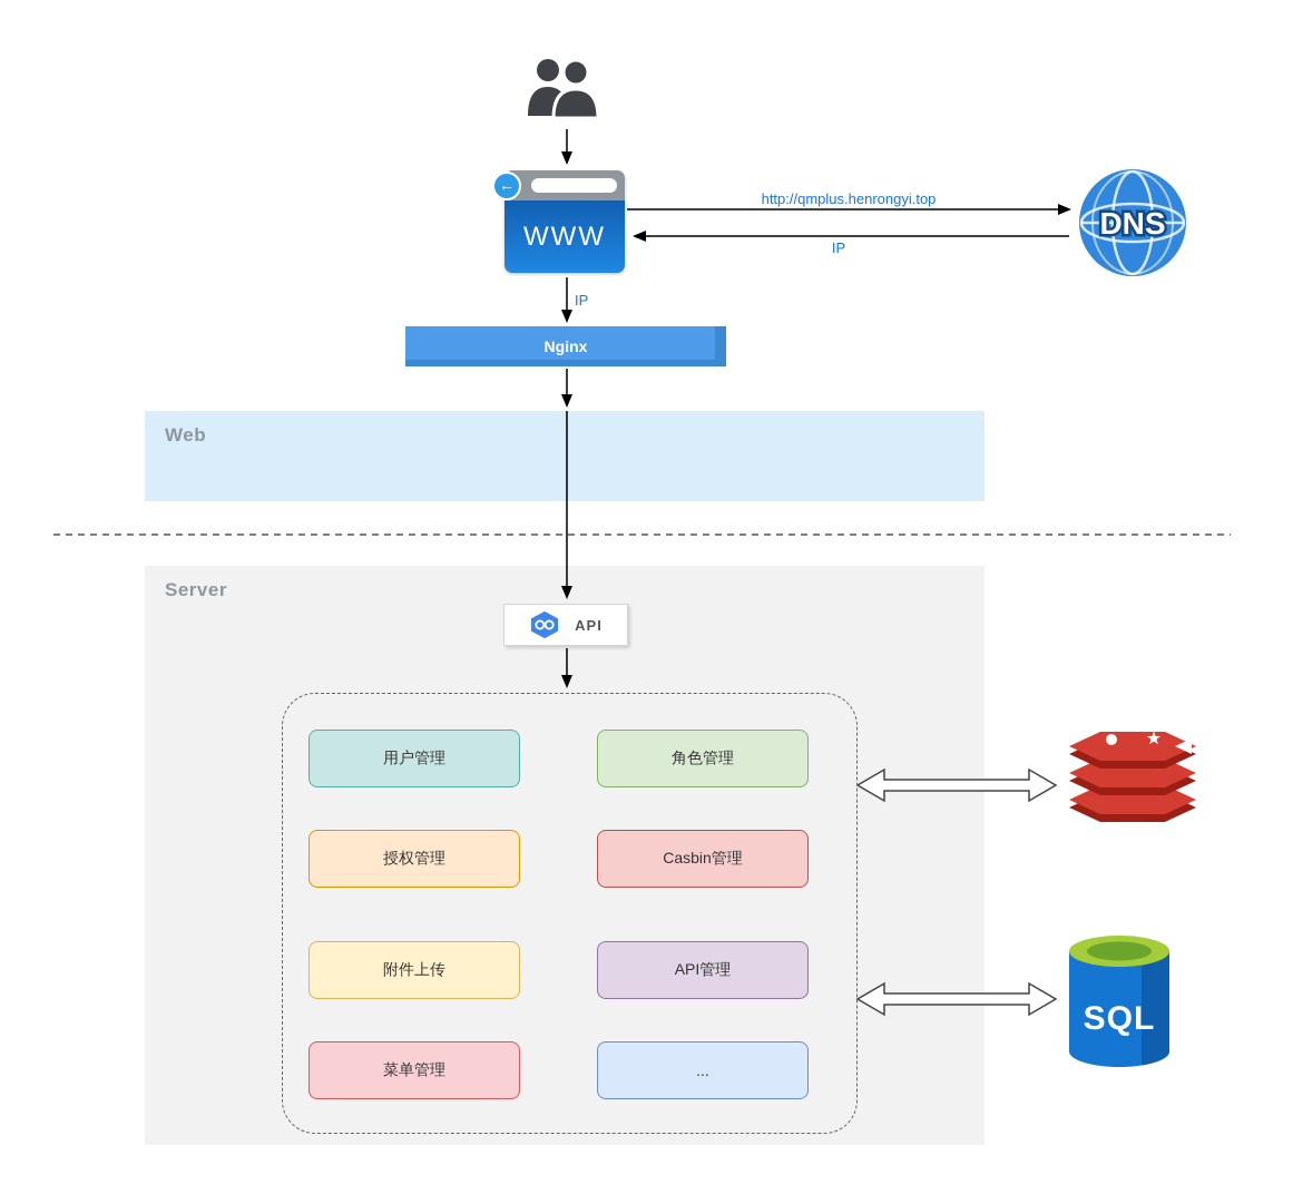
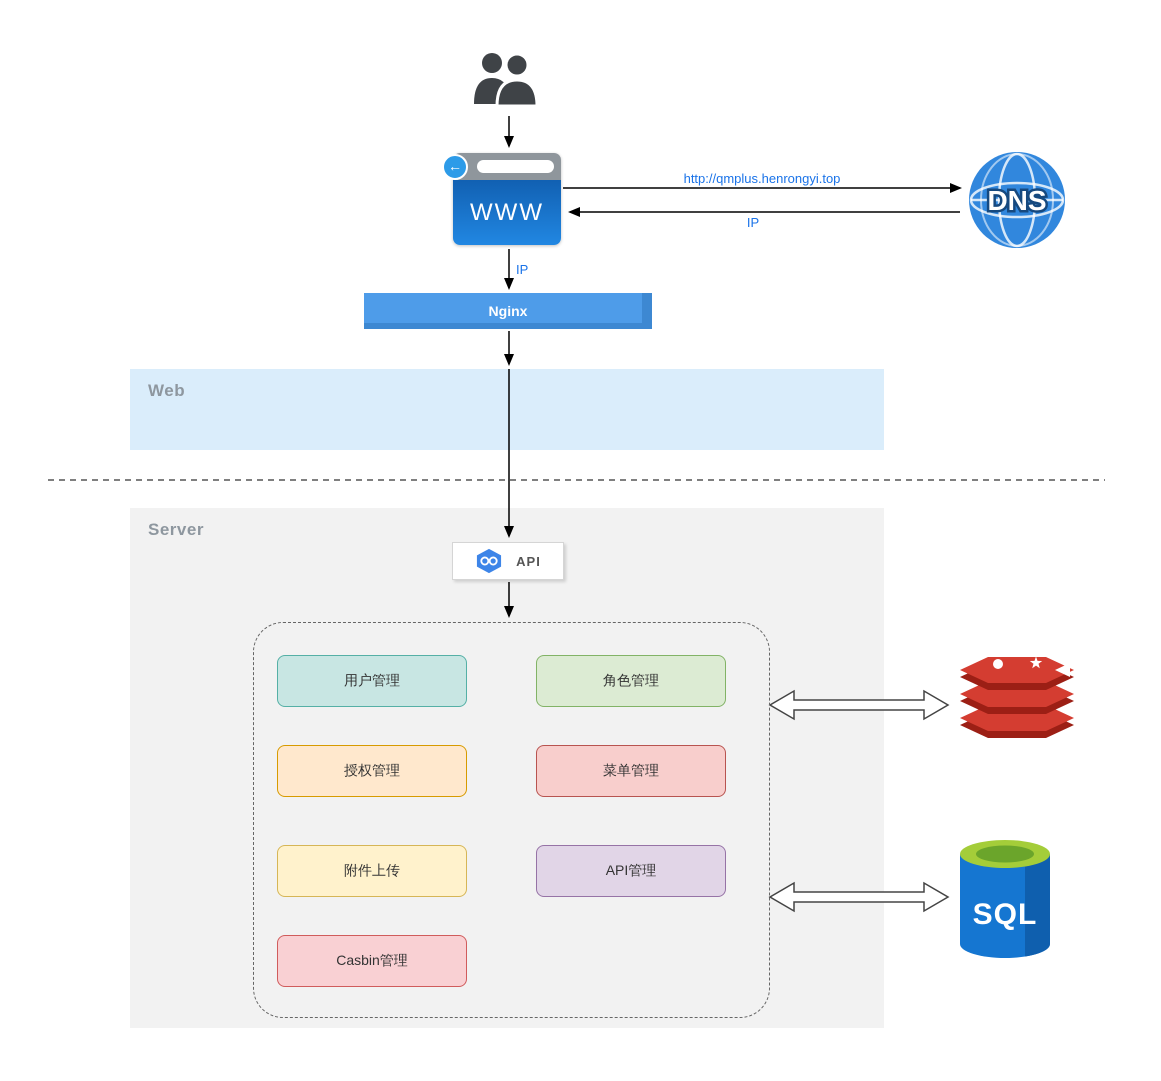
  Web
  Server
  ←
  WWW
  DNS
  http://qmplus.henrongyi.top
  IP
  IP
  Nginx
  API
  用户管理
  角色管理
  授权管理
- Casbin管理
+ 菜单管理
  附件上传
  API管理
- 菜单管理
+ Casbin管理
- ...
  SQL
